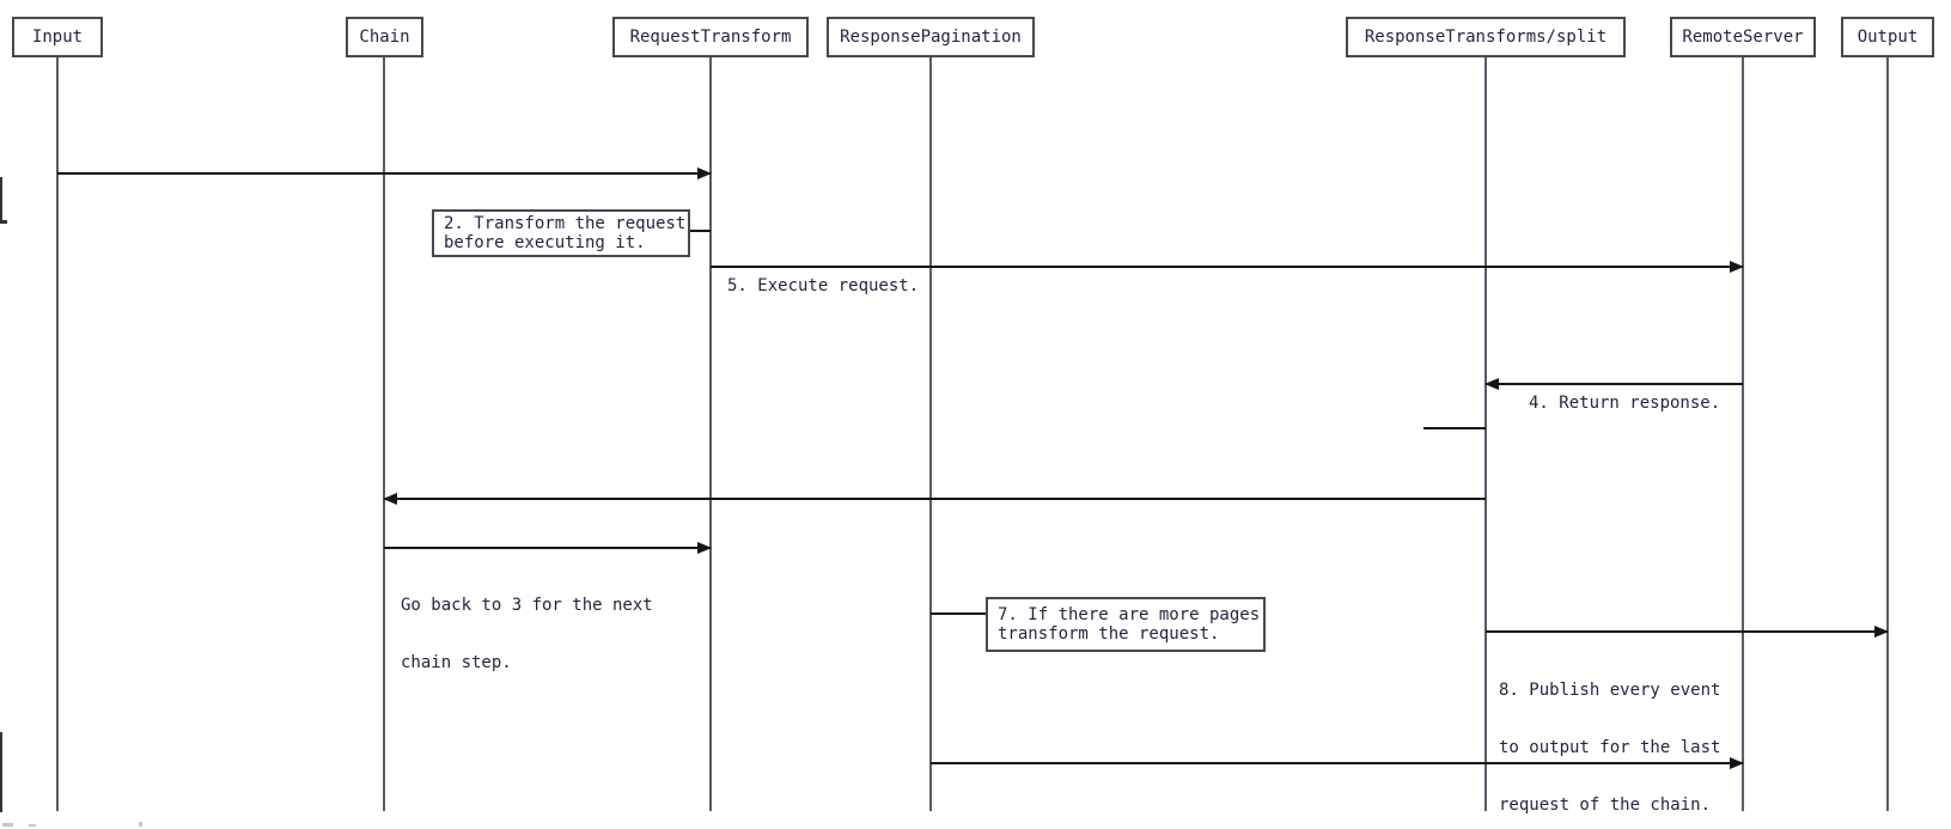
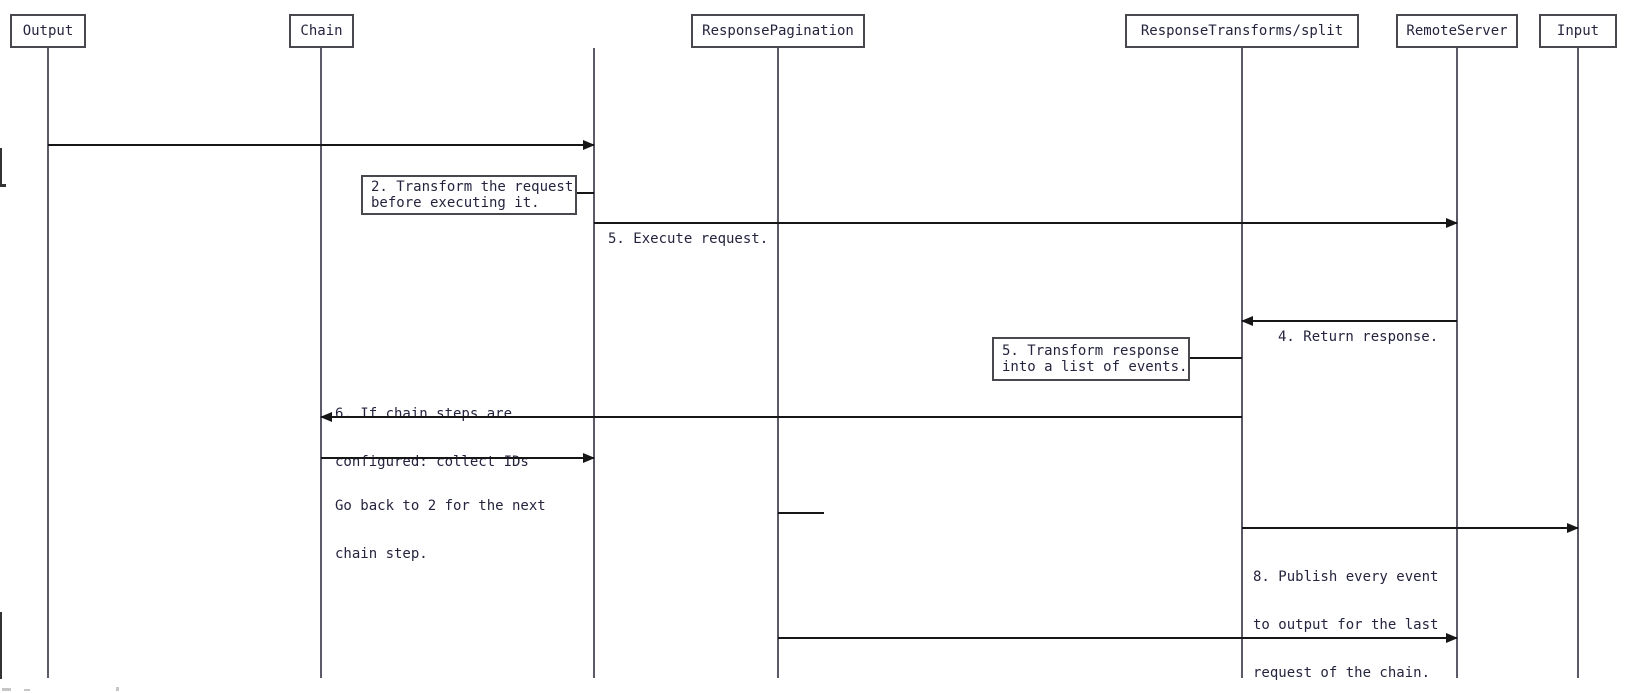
- Input
+ Output
  Chain
- RequestTransform
  ResponsePagination
  ResponseTransforms/split
  RemoteServer
- Output
+ Input
  2. Transform the request
  before executing it.
  5. Execute request.
  4. Return response.
+ 5. Transform response
+ into a list of events.
+ 6. If chain steps are
+ configured: collect IDs
- Go back to 3 for the next
+ Go back to 2 for the next
  chain step.
- 7. If there are more pages
- transform the request.
  8. Publish every event
  to output for the last
  request of the chain.
